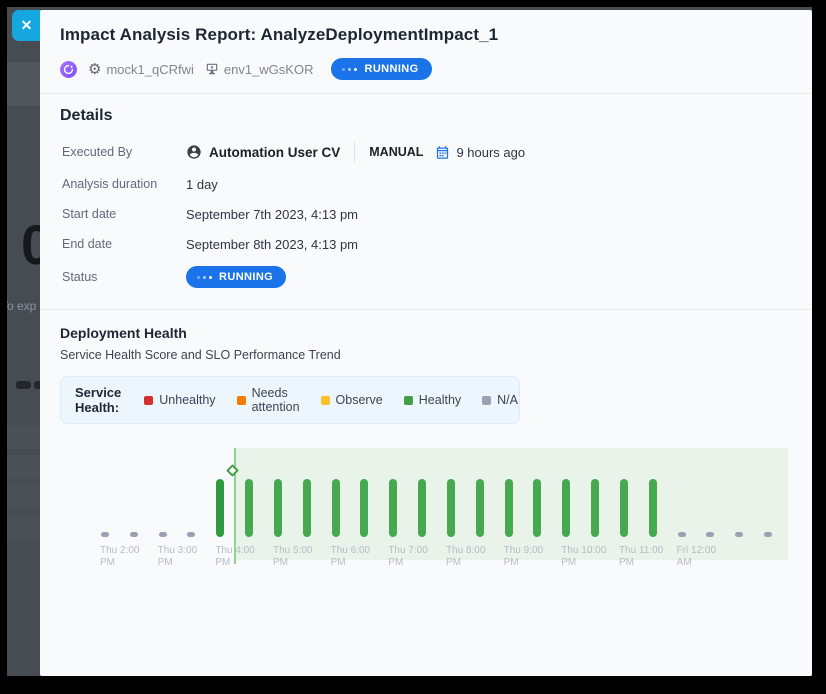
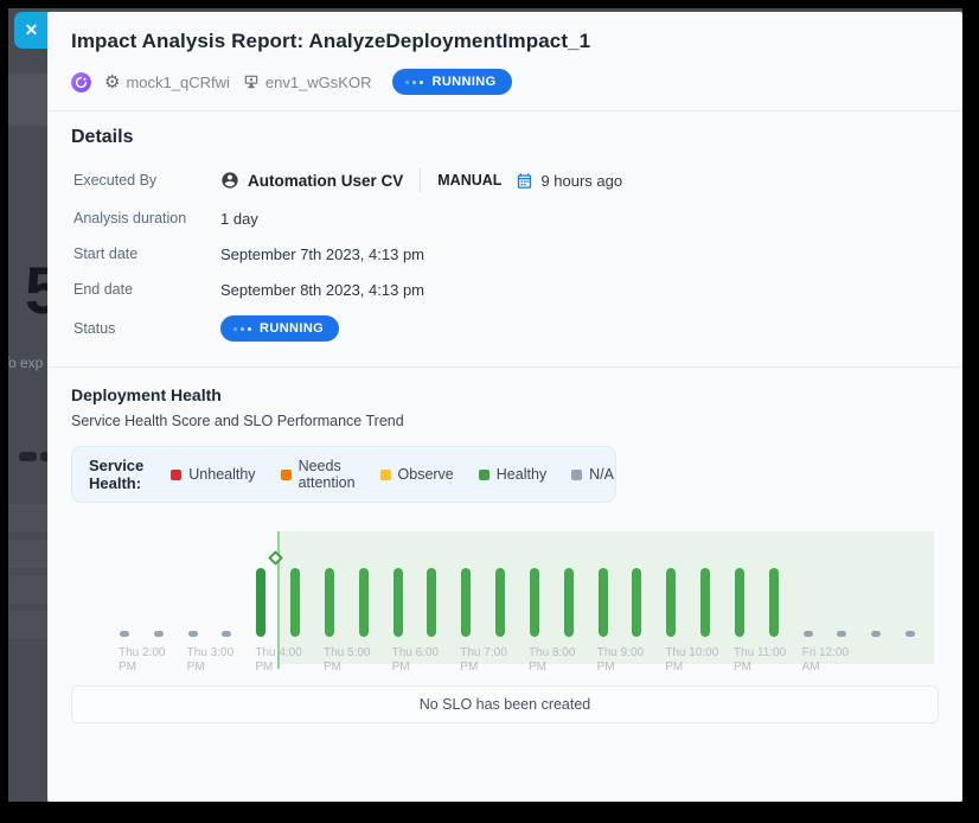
- 0
+ 5
  o exp
  ✕
  Impact Analysis Report: AnalyzeDeploymentImpact_1
  ⚙
  mock1_qCRfwi
  env1_wGsKOR
  RUNNING
  Details
  Executed By
  Automation User CV
  MANUAL
  9 hours ago
  Analysis duration
  1 day
  Start date
  September 7th 2023, 4:13 pm
  End date
  September 8th 2023, 4:13 pm
  Status
  RUNNING
  Deployment Health
  Service Health Score and SLO Performance Trend
  Service Health:
  Unhealthy
  Needs attention
  Observe
  Healthy
  N/A
  Thu 2:00
  PM
  Thu 3:00
  PM
  Thu 4:00
  PM
  Thu 5:00
  PM
  Thu 6:00
  PM
  Thu 7:00
  PM
  Thu 8:00
  PM
  Thu 9:00
  PM
  Thu 10:00
  PM
  Thu 11:00
  PM
  Fri 12:00
  AM
+ No SLO has been created
